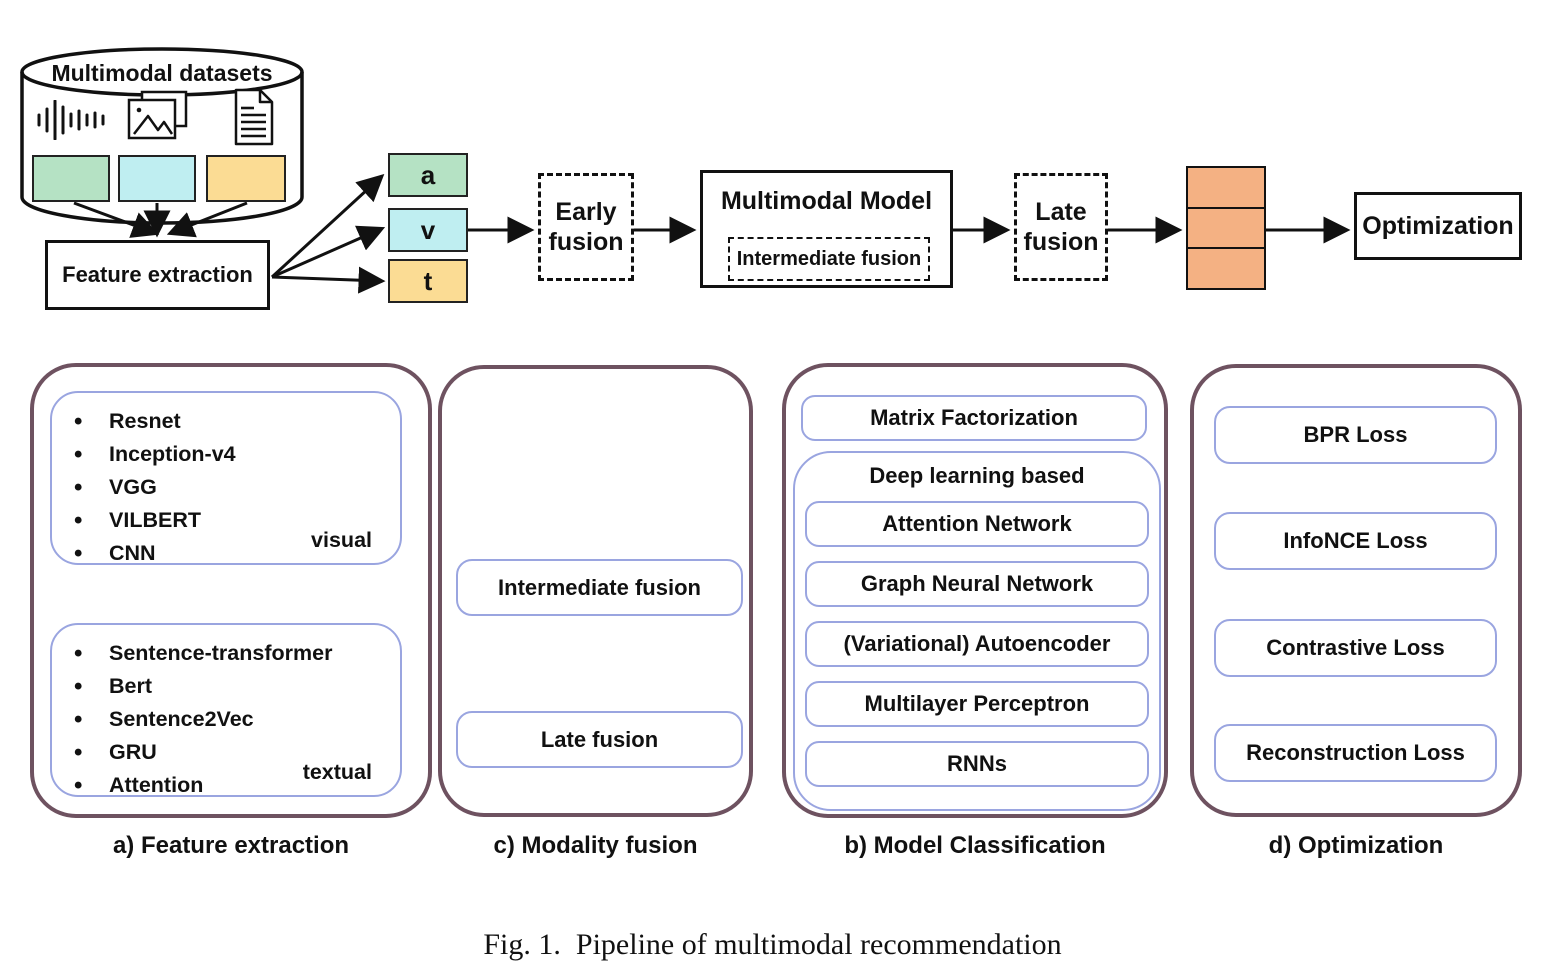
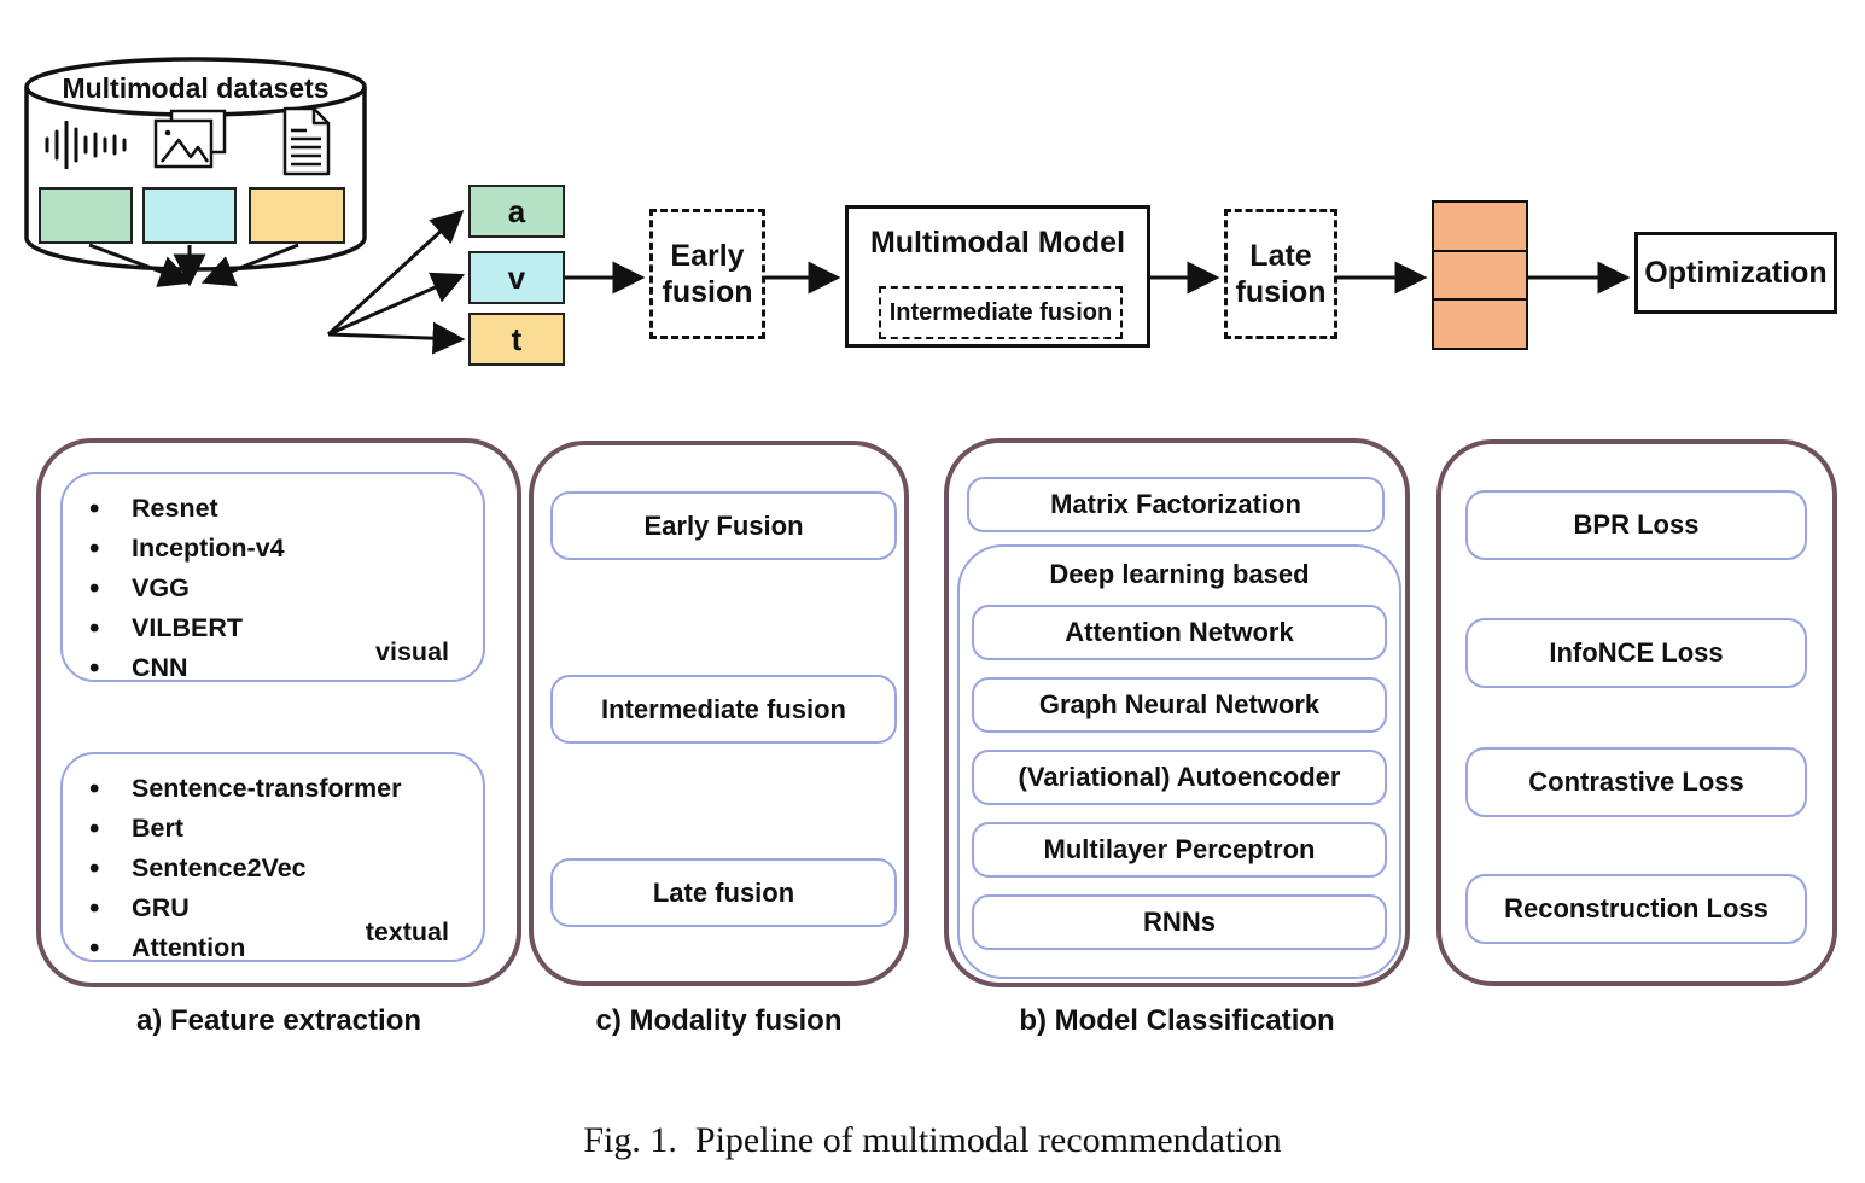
  Multimodal datasets
- Feature extraction
  a
  v
  t
  Early fusion
  Multimodal Model
  Intermediate fusion
  Late fusion
  Optimization
  Resnet
  Inception-v4
  VGG
  VILBERT
  CNN
  visual
  Sentence-transformer
  Bert
  Sentence2Vec
  GRU
  Attention
  textual
  a) Feature extraction
+ Early Fusion
  Intermediate fusion
  Late fusion
  c) Modality fusion
  Matrix Factorization
  Deep learning based
  Attention Network
  Graph Neural Network
  (Variational) Autoencoder
  Multilayer Perceptron
  RNNs
  b) Model Classification
  BPR Loss
  InfoNCE Loss
  Contrastive Loss
  Reconstruction Loss
- d) Optimization
  Fig. 1. Pipeline of multimodal recommendation
